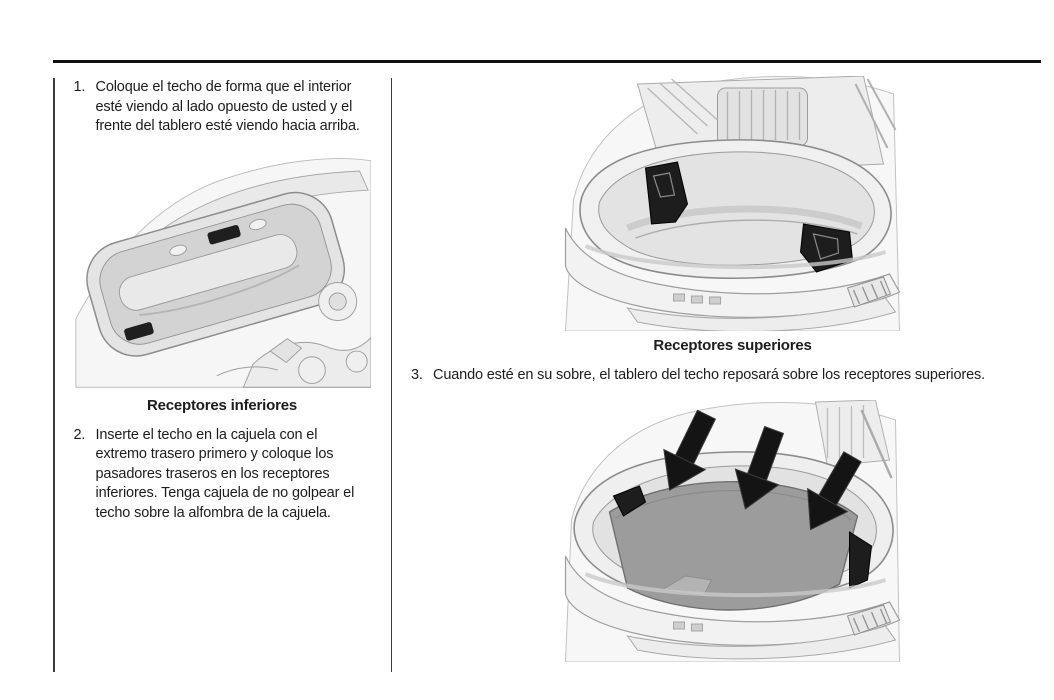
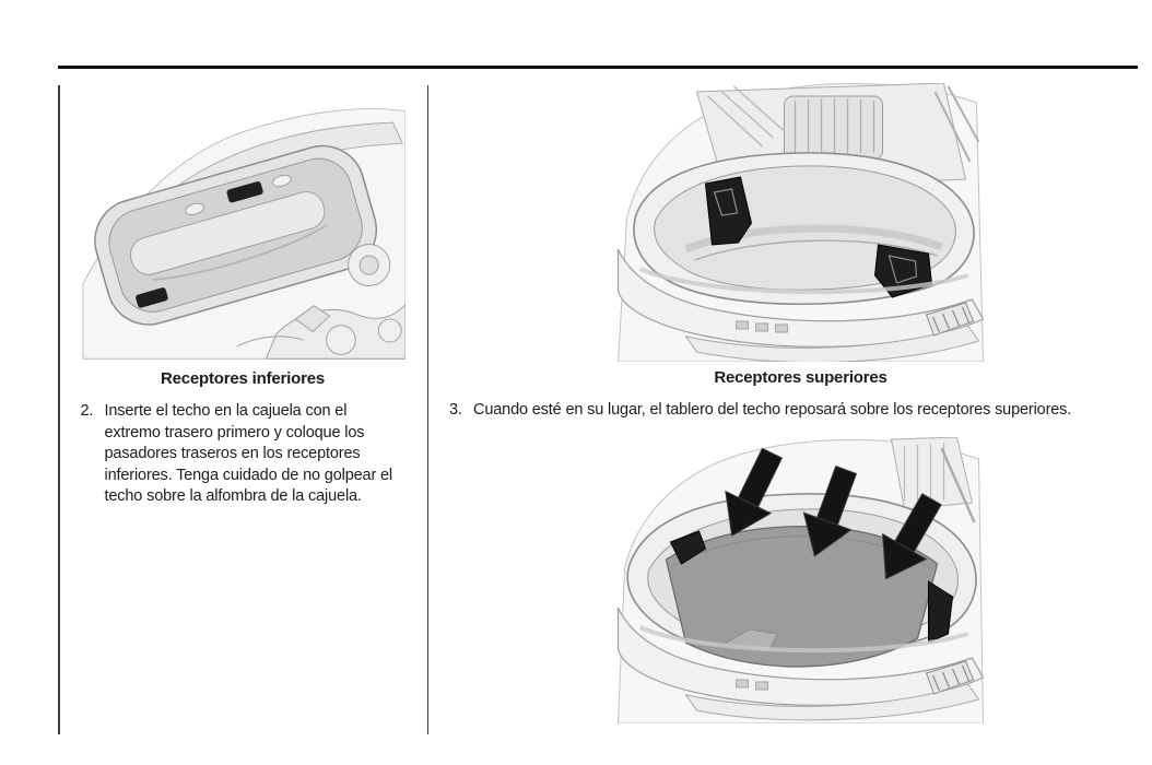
- 1.
- Coloque el techo de forma que el interior esté viendo al lado opuesto de usted y el frente del tablero esté viendo hacia arriba.
  Receptores inferiores
  2.
- Inserte el techo en la cajuela con el extremo trasero primero y coloque los pasadores traseros en los receptores inferiores. Tenga cajuela de no golpear el techo sobre la alfombra de la cajuela.
+ Inserte el techo en la cajuela con el extremo trasero primero y coloque los pasadores traseros en los receptores inferiores. Tenga cuidado de no golpear el techo sobre la alfombra de la cajuela.
  Receptores superiores
  3.
- Cuando esté en su sobre, el tablero del techo reposará sobre los receptores superiores.
+ Cuando esté en su lugar, el tablero del techo reposará sobre los receptores superiores.
